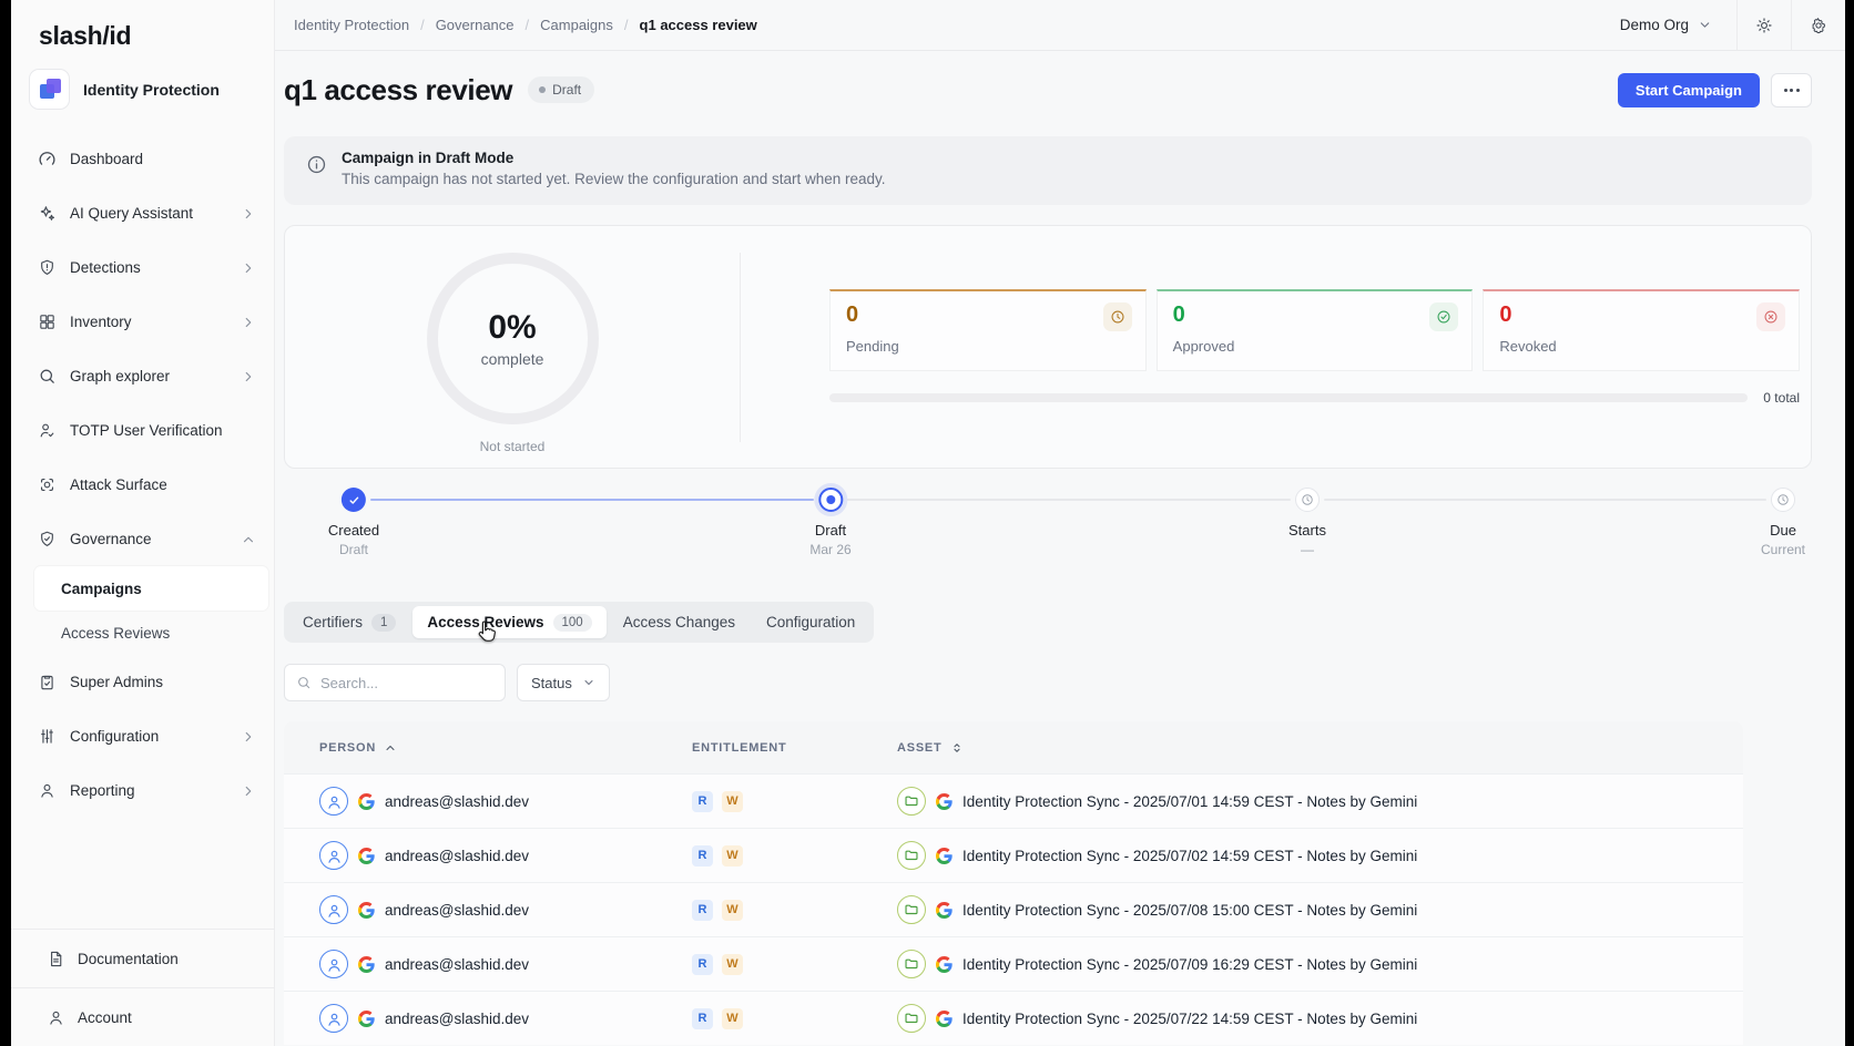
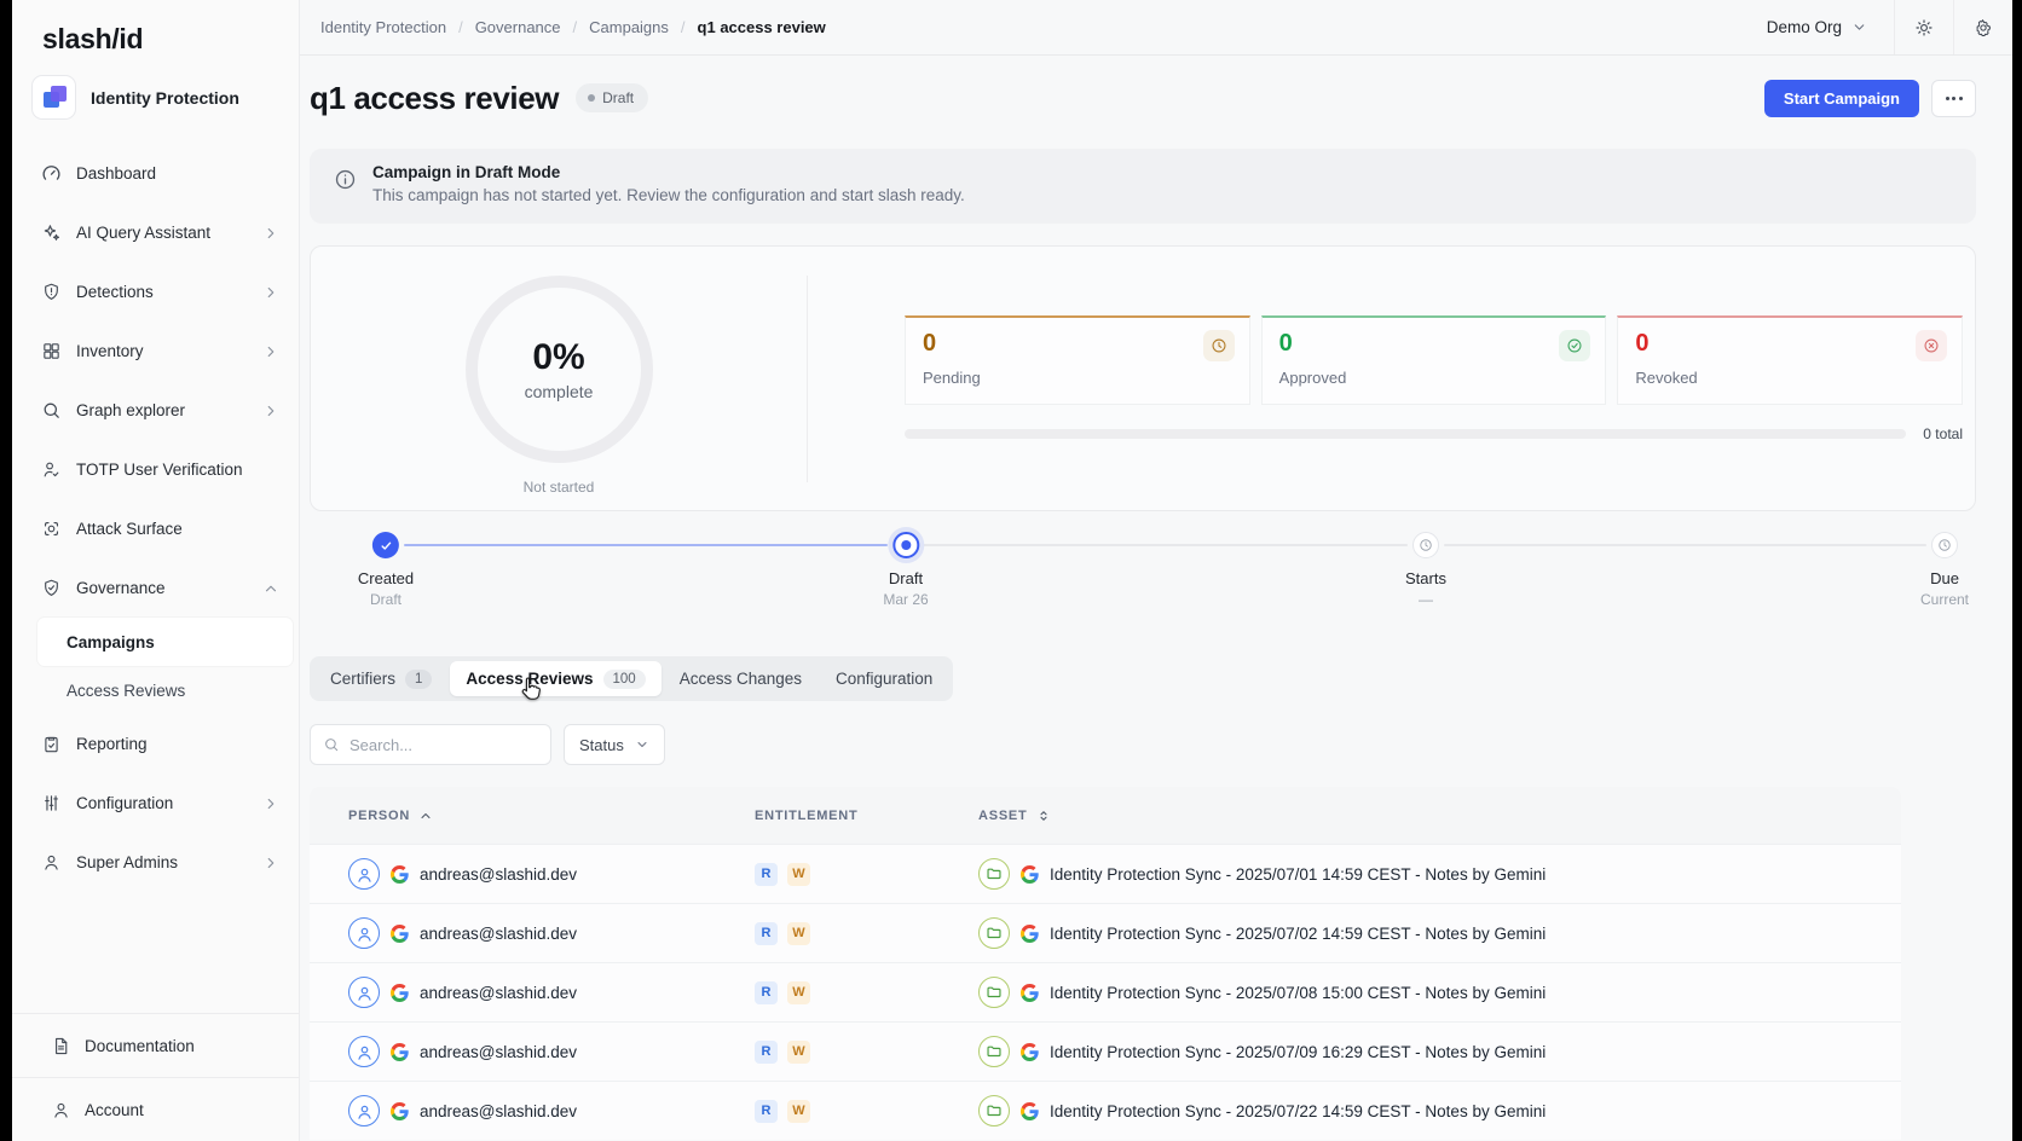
  slash/id
  Identity Protection
  Dashboard
  AI Query Assistant
  Detections
  Inventory
  Graph explorer
  TOTP User Verification
  Attack Surface
  Governance
  Campaigns
  Access Reviews
- Super Admins
+ Reporting
  Configuration
- Reporting
+ Super Admins
  Documentation
  Account
  Identity Protection
  Governance
  Campaigns
  q1 access review
  Demo Org
  q1 access review
  Draft
  Start Campaign
  Campaign in Draft Mode
- This campaign has not started yet. Review the configuration and start when ready.
+ This campaign has not started yet. Review the configuration and start slash ready.
  0%
  complete
  Not started
  0
  Pending
  0
  Approved
  0
  Revoked
  0 total
  Created
  Draft
  Draft
  Mar 26
  Starts
  —
  Due
  Current
  Certifiers
  1
  Access Reviews
  100
  Access Changes
  Configuration
  Search...
  Status
  PERSON
  ENTITLEMENT
  ASSET
  andreas@slashid.dev
  R
  W
  Identity Protection Sync - 2025/07/01 14:59 CEST - Notes by Gemini
  andreas@slashid.dev
  R
  W
  Identity Protection Sync - 2025/07/02 14:59 CEST - Notes by Gemini
  andreas@slashid.dev
  R
  W
  Identity Protection Sync - 2025/07/08 15:00 CEST - Notes by Gemini
  andreas@slashid.dev
  R
  W
  Identity Protection Sync - 2025/07/09 16:29 CEST - Notes by Gemini
  andreas@slashid.dev
  R
  W
  Identity Protection Sync - 2025/07/22 14:59 CEST - Notes by Gemini
